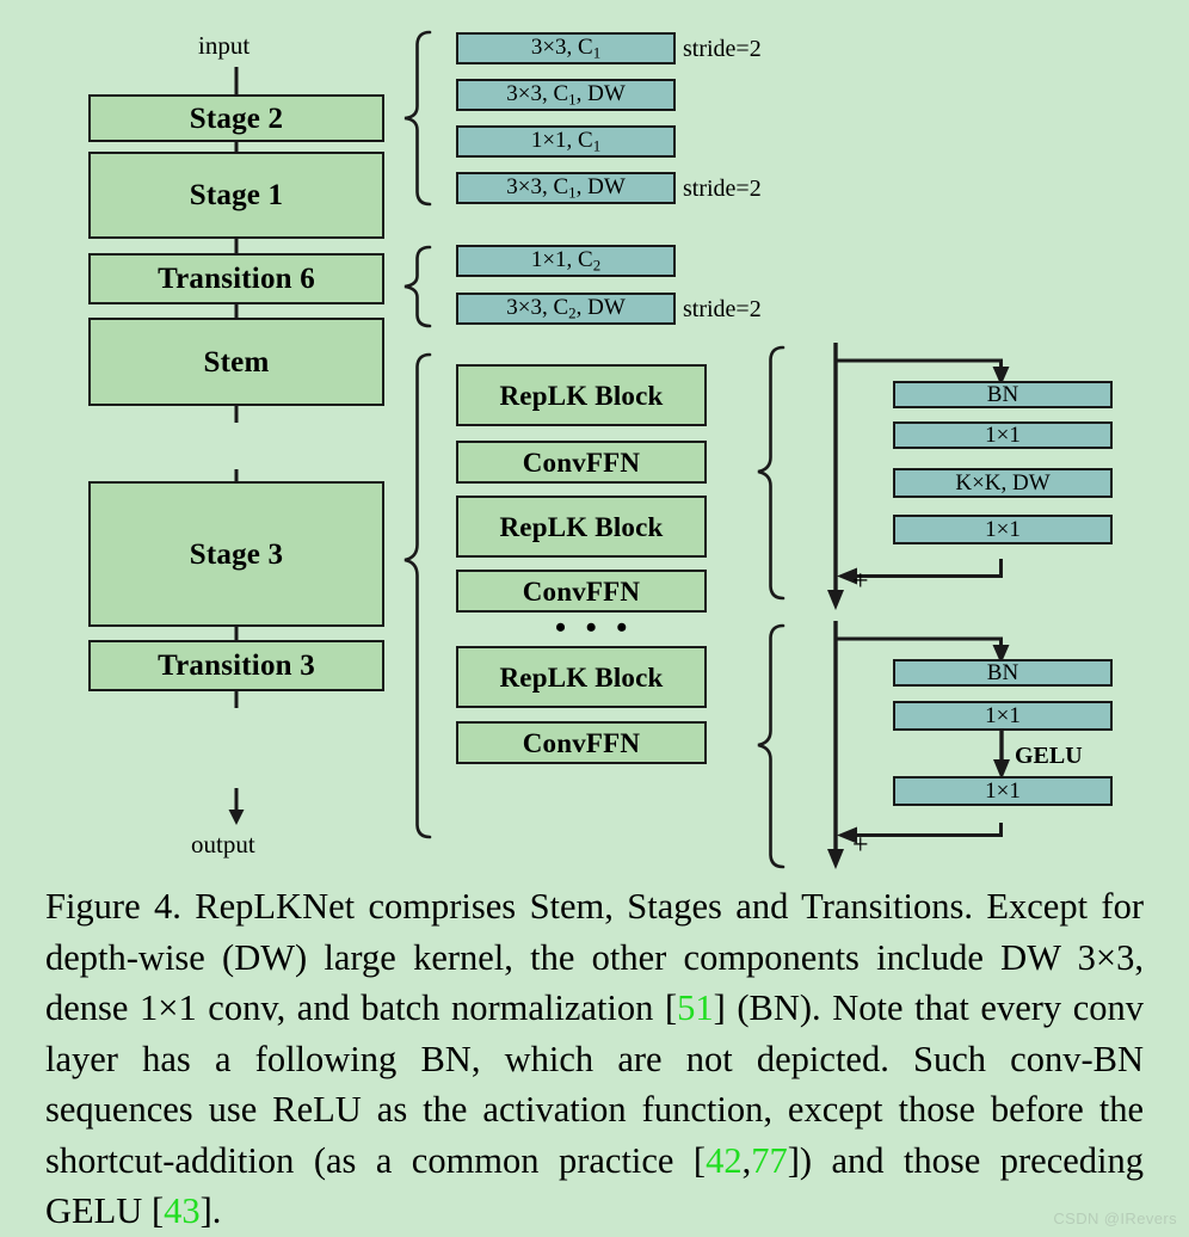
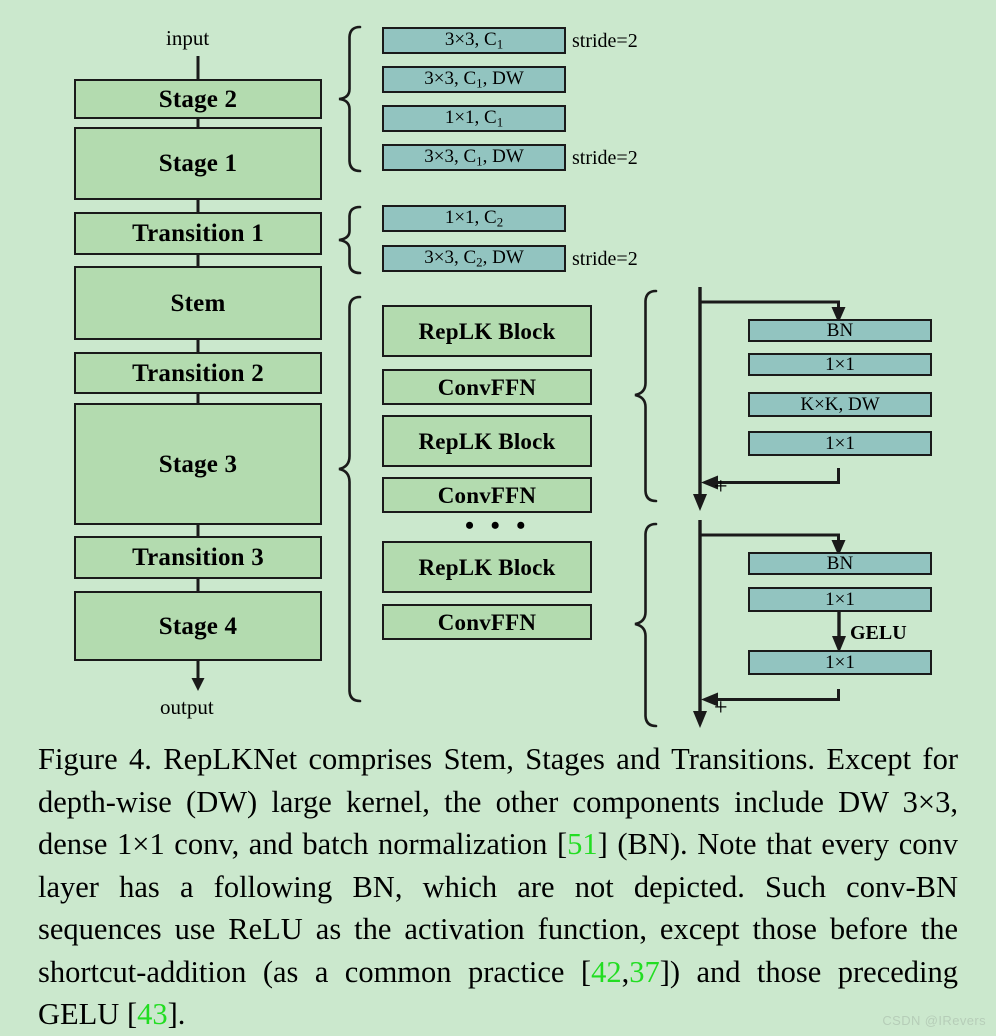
  input
  Stage 2
  Stage 1
- Transition 6
+ Transition 1
  Stem
+ Transition 2
  Stage 3
  Transition 3
+ Stage 4
  output
  3×3, C1
  stride=2
  3×3, C1, DW
  1×1, C1
  3×3, C1, DW
  stride=2
  1×1, C2
  3×3, C2, DW
  stride=2
  RepLK Block
  ConvFFN
  RepLK Block
  ConvFFN
  • • •
  RepLK Block
  ConvFFN
  BN
  1×1
  K×K, DW
  1×1
  +
  BN
  1×1
  GELU
  1×1
  +
- Figure 4. RepLKNet comprises Stem, Stages and Transitions. Except for depth-wise (DW) large kernel, the other components include DW 3×3, dense 1×1 conv, and batch normalization [51] (BN). Note that every conv layer has a following BN, which are not depicted. Such conv-BN sequences use ReLU as the activation function, except those before the shortcut-addition (as a common practice [42,77]) and those preceding GELU [43].
+ Figure 4. RepLKNet comprises Stem, Stages and Transitions. Except for depth-wise (DW) large kernel, the other components include DW 3×3, dense 1×1 conv, and batch normalization [51] (BN). Note that every conv layer has a following BN, which are not depicted. Such conv-BN sequences use ReLU as the activation function, except those before the shortcut-addition (as a common practice [42,37]) and those preceding GELU [43].
  CSDN @IRevers
